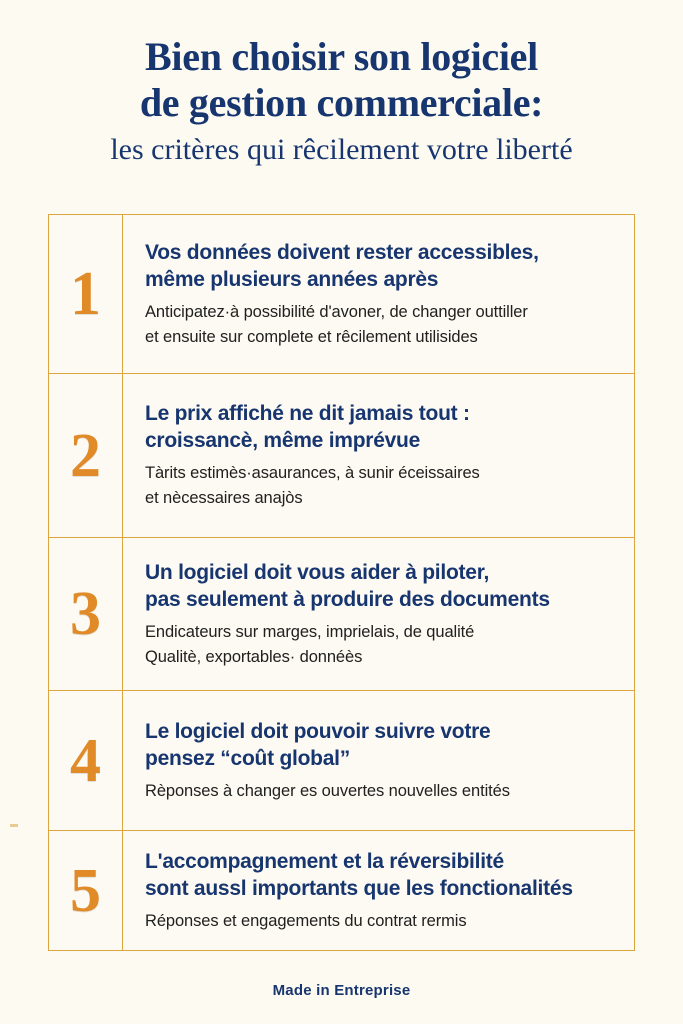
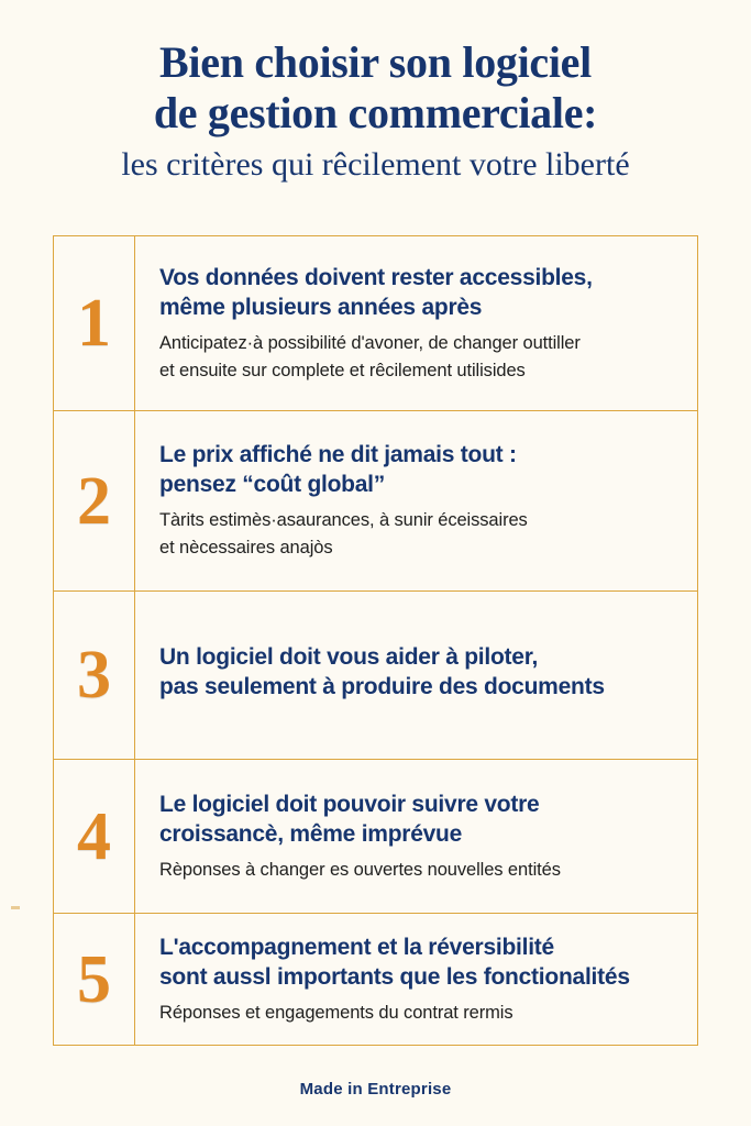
  Bien choisir son logiciel
  de gestion commerciale:
  les critères qui rêcilement votre liberté
  1
  Vos données doivent rester accessibles,
  même plusieurs années après
  Anticipatez·à possibilité d'avoner, de changer outtiller
  et ensuite sur complete et rêcilement utilisides
  2
  Le prix affiché ne dit jamais tout :
- croissancè, même imprévue
+ pensez “coût global”
  Tàrits estimès·asaurances, à sunir éceissaires
  et nècessaires anajòs
  3
  Un logiciel doit vous aider à piloter,
  pas seulement à produire des documents
- Endicateurs sur marges, imprielais, de qualité
- Qualitè, exportables· donnéès
  4
  Le logiciel doit pouvoir suivre votre
- pensez “coût global”
+ croissancè, même imprévue
  Rèponses à changer es ouvertes nouvelles entités
  5
  L'accompagnement et la réversibilité
  sont aussl importants que les fonctionalités
  Réponses et engagements du contrat rermis
  Made in Entreprise
